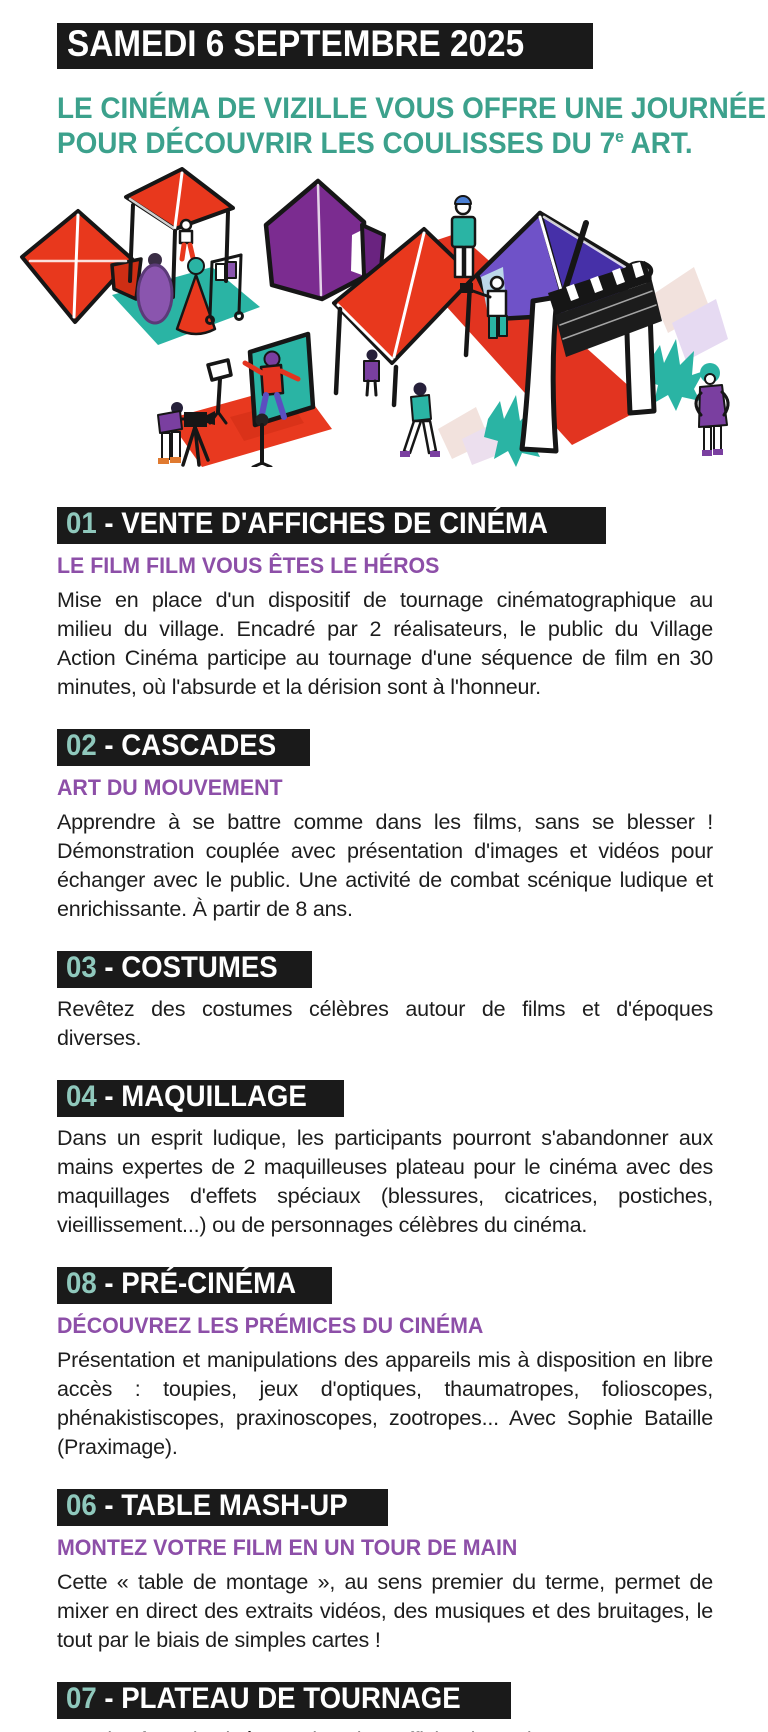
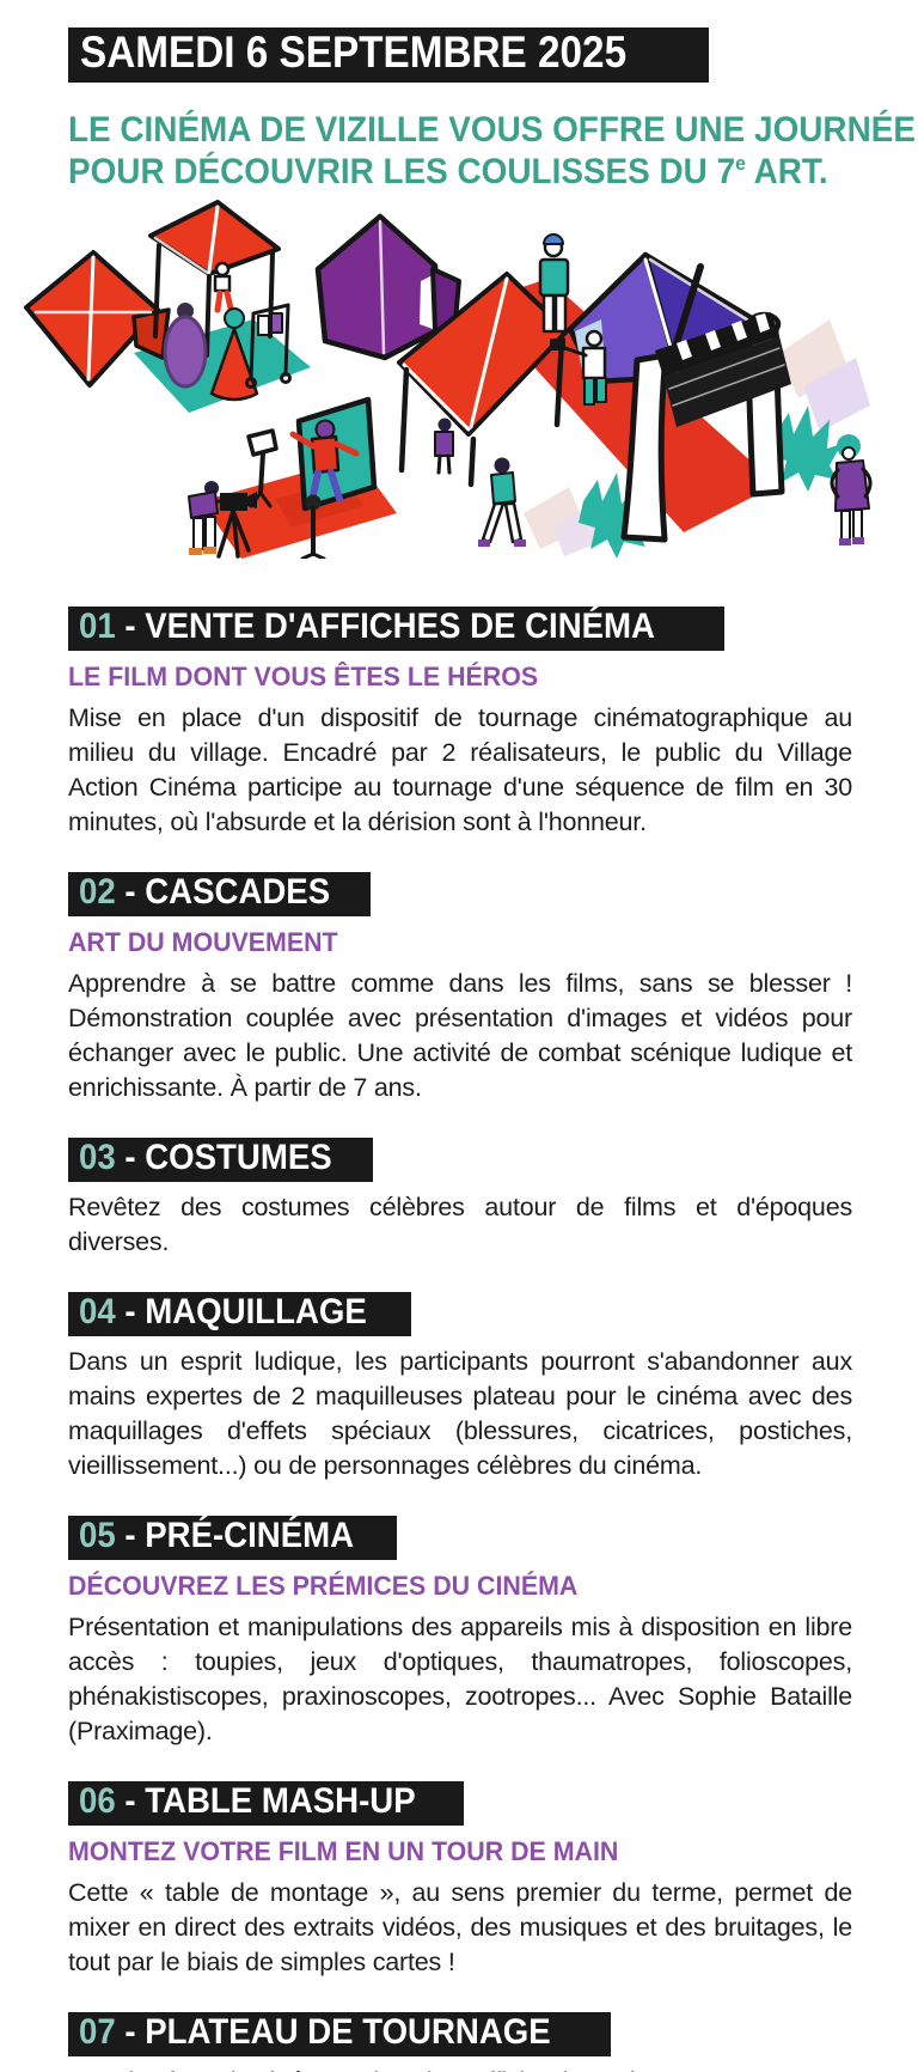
  SAMEDI 6 SEPTEMBRE 2025
  LE CINÉMA DE VIZILLE VOUS OFFRE UNE JOURNÉE
  POUR DÉCOUVRIR LES COULISSES DU 7e ART.
  01 - VENTE D'AFFICHES DE CINÉMA
- LE FILM FILM VOUS ÊTES LE HÉROS
+ LE FILM DONT VOUS ÊTES LE HÉROS
  Mise en place d'un dispositif de tournage cinématographique au milieu du village. Encadré par 2 réalisateurs, le public du Village Action Cinéma participe au tournage d'une séquence de film en 30 minutes, où l'absurde et la dérision sont à l'honneur.
  02 - CASCADES
  ART DU MOUVEMENT
- Apprendre à se battre comme dans les films, sans se blesser ! Démonstration couplée avec présentation d'images et vidéos pour échanger avec le public. Une activité de combat scénique ludique et enrichissante. À partir de 8 ans.
+ Apprendre à se battre comme dans les films, sans se blesser ! Démonstration couplée avec présentation d'images et vidéos pour échanger avec le public. Une activité de combat scénique ludique et enrichissante. À partir de 7 ans.
  03 - COSTUMES
  Revêtez des costumes célèbres autour de films et d'époques diverses.
  04 - MAQUILLAGE
  Dans un esprit ludique, les participants pourront s'abandonner aux mains expertes de 2 maquilleuses plateau pour le cinéma avec des maquillages d'effets spéciaux (blessures, cicatrices, postiches, vieillissement...) ou de personnages célèbres du cinéma.
- 08 - PRÉ-CINÉMA
+ 05 - PRÉ-CINÉMA
  DÉCOUVREZ LES PRÉMICES DU CINÉMA
  Présentation et manipulations des appareils mis à disposition en libre accès : toupies, jeux d'optiques, thaumatropes, folioscopes, phénakistiscopes, praxinoscopes, zootropes... Avec Sophie Bataille (Praximage).
  06 - TABLE MASH-UP
  MONTEZ VOTRE FILM EN UN TOUR DE MAIN
  Cette « table de montage », au sens premier du terme, permet de mixer en direct des extraits vidéos, des musiques et des bruitages, le tout par le biais de simples cartes !
  07 - PLATEAU DE TOURNAGE
